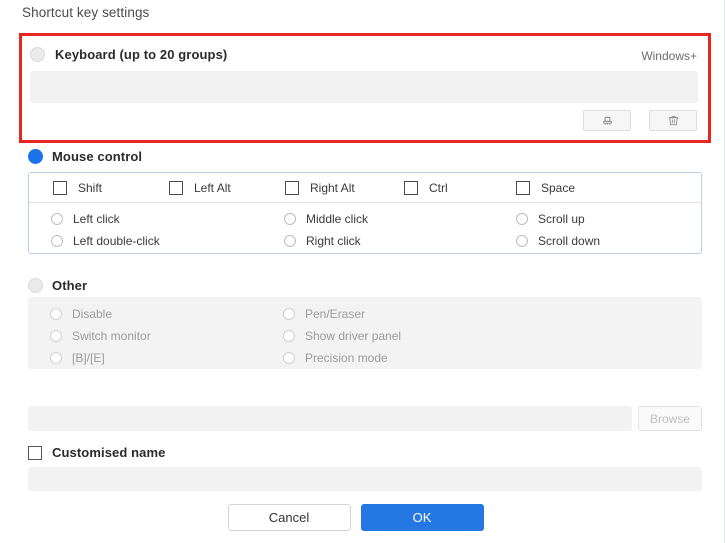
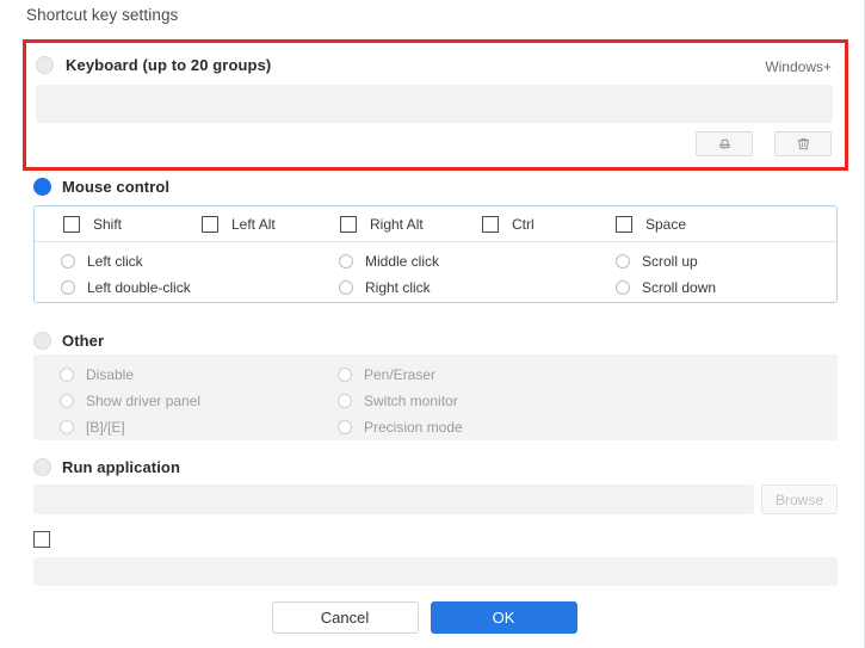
  Shortcut key settings
  Keyboard (up to 20 groups)
  Windows+
  Mouse control
  Shift
  Left Alt
  Right Alt
  Ctrl
  Space
  Left click
  Left double-click
  Middle click
  Right click
  Scroll up
  Scroll down
  Other
  Disable
- Switch monitor
+ Show driver panel
  [B]/[E]
  Pen/Eraser
- Show driver panel
+ Switch monitor
  Precision mode
+ Run application
  Browse
- Customised name
  Cancel
  OK
